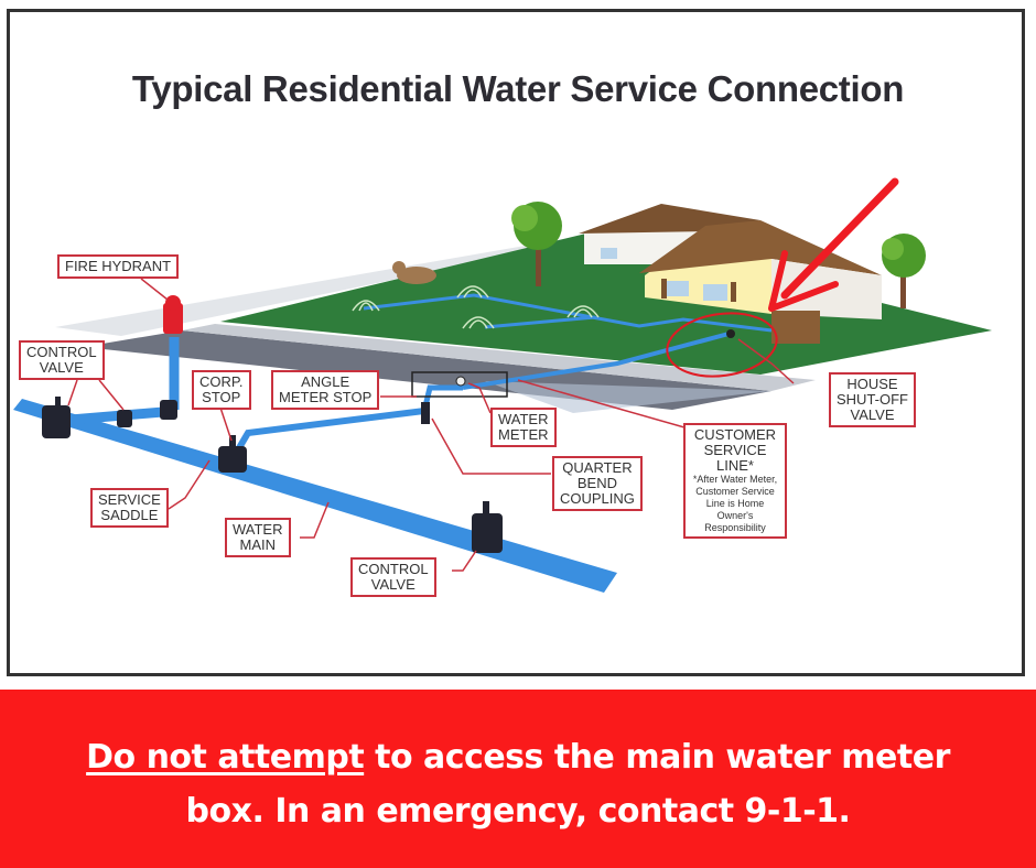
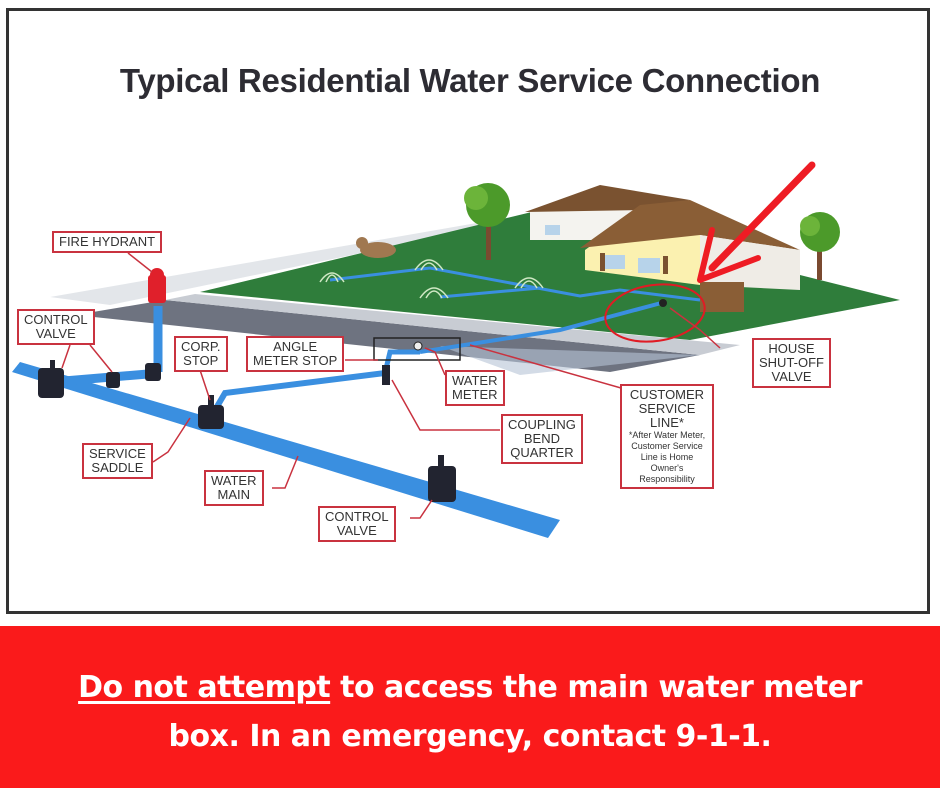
  Typical Residential Water Service Connection
  FIRE HYDRANT
  CONTROL
  VALVE
  CORP.
  STOP
  ANGLE
  METER STOP
  WATER
  METER
- QUARTER
+ COUPLING
  BEND
- COUPLING
+ QUARTER
  CUSTOMER
  SERVICE
  LINE*
  *After Water Meter, Customer Service Line is Home Owner's Responsibility
  HOUSE
  SHUT-OFF
  VALVE
  SERVICE
  SADDLE
  WATER
  MAIN
  CONTROL
  VALVE
  Do not attempt to access the main water meter
  box. In an emergency, contact 9-1-1.
